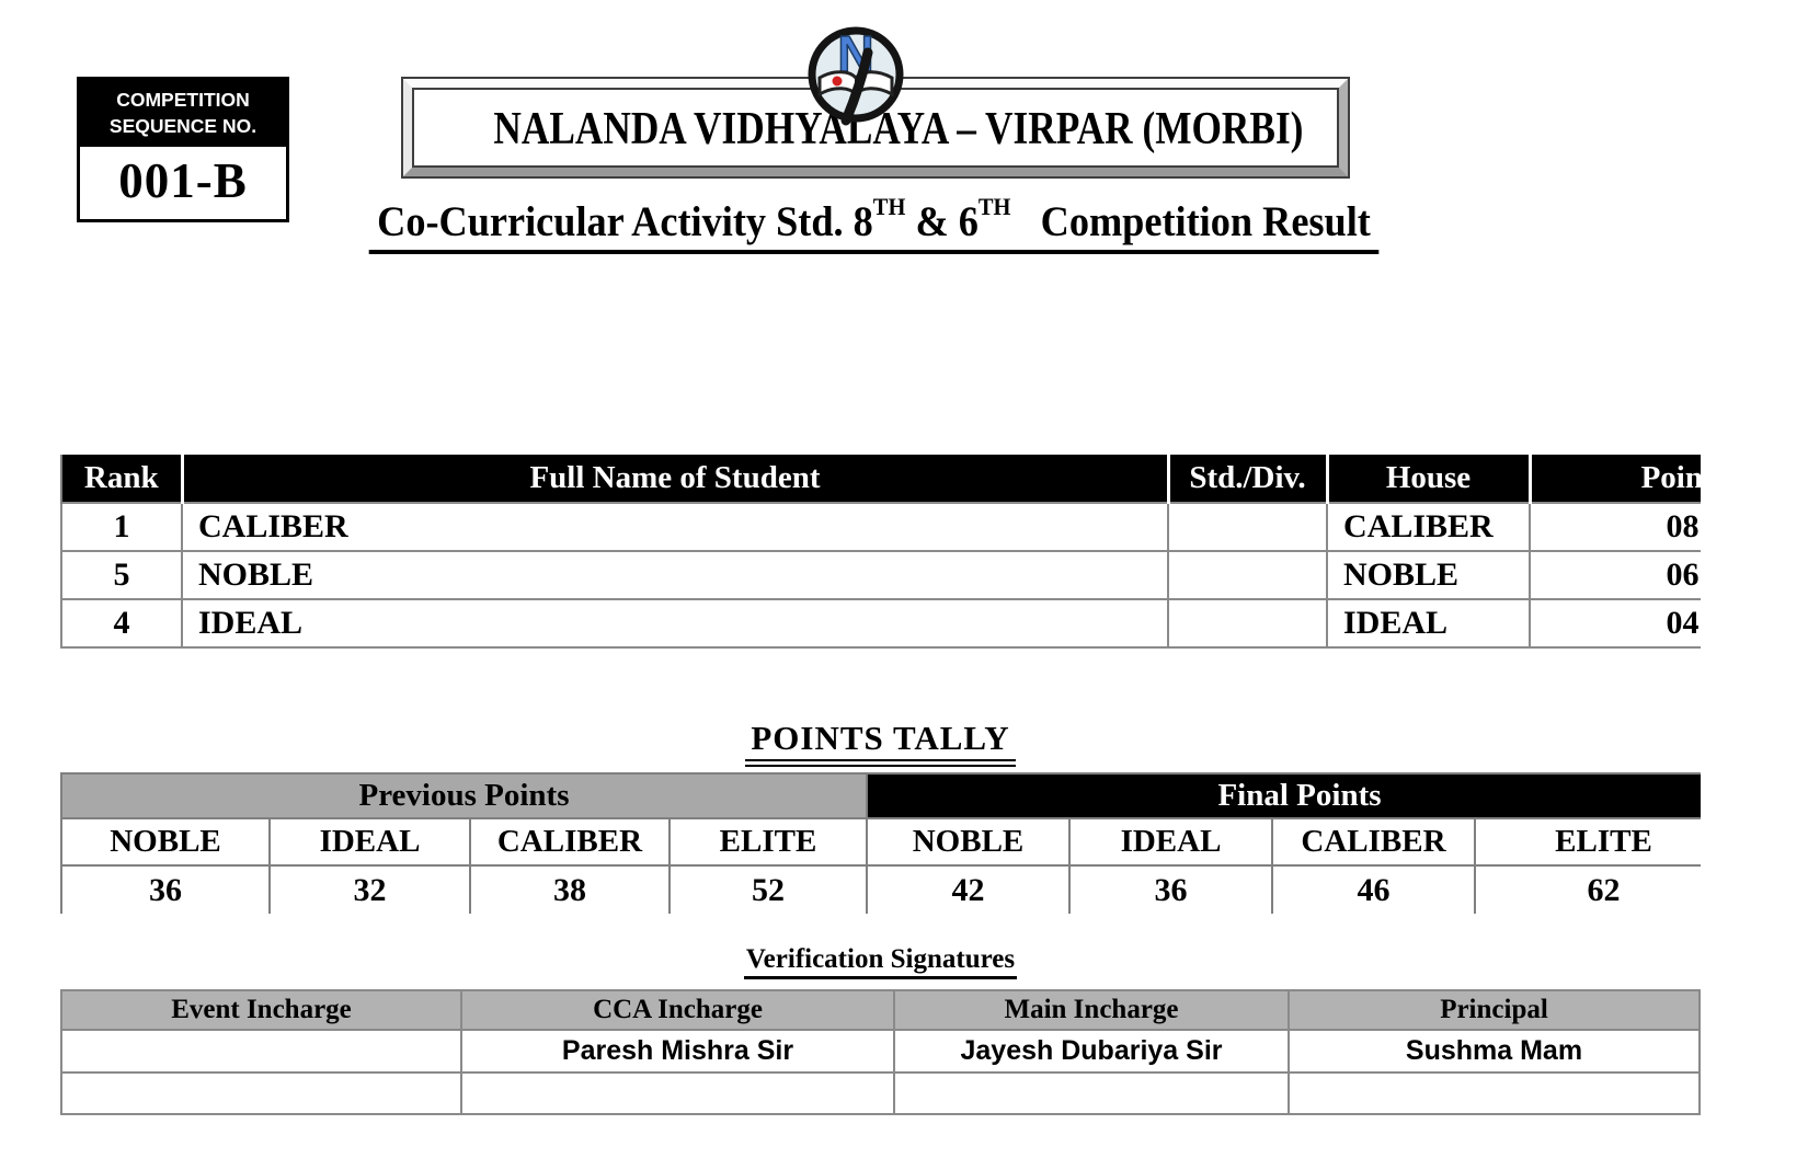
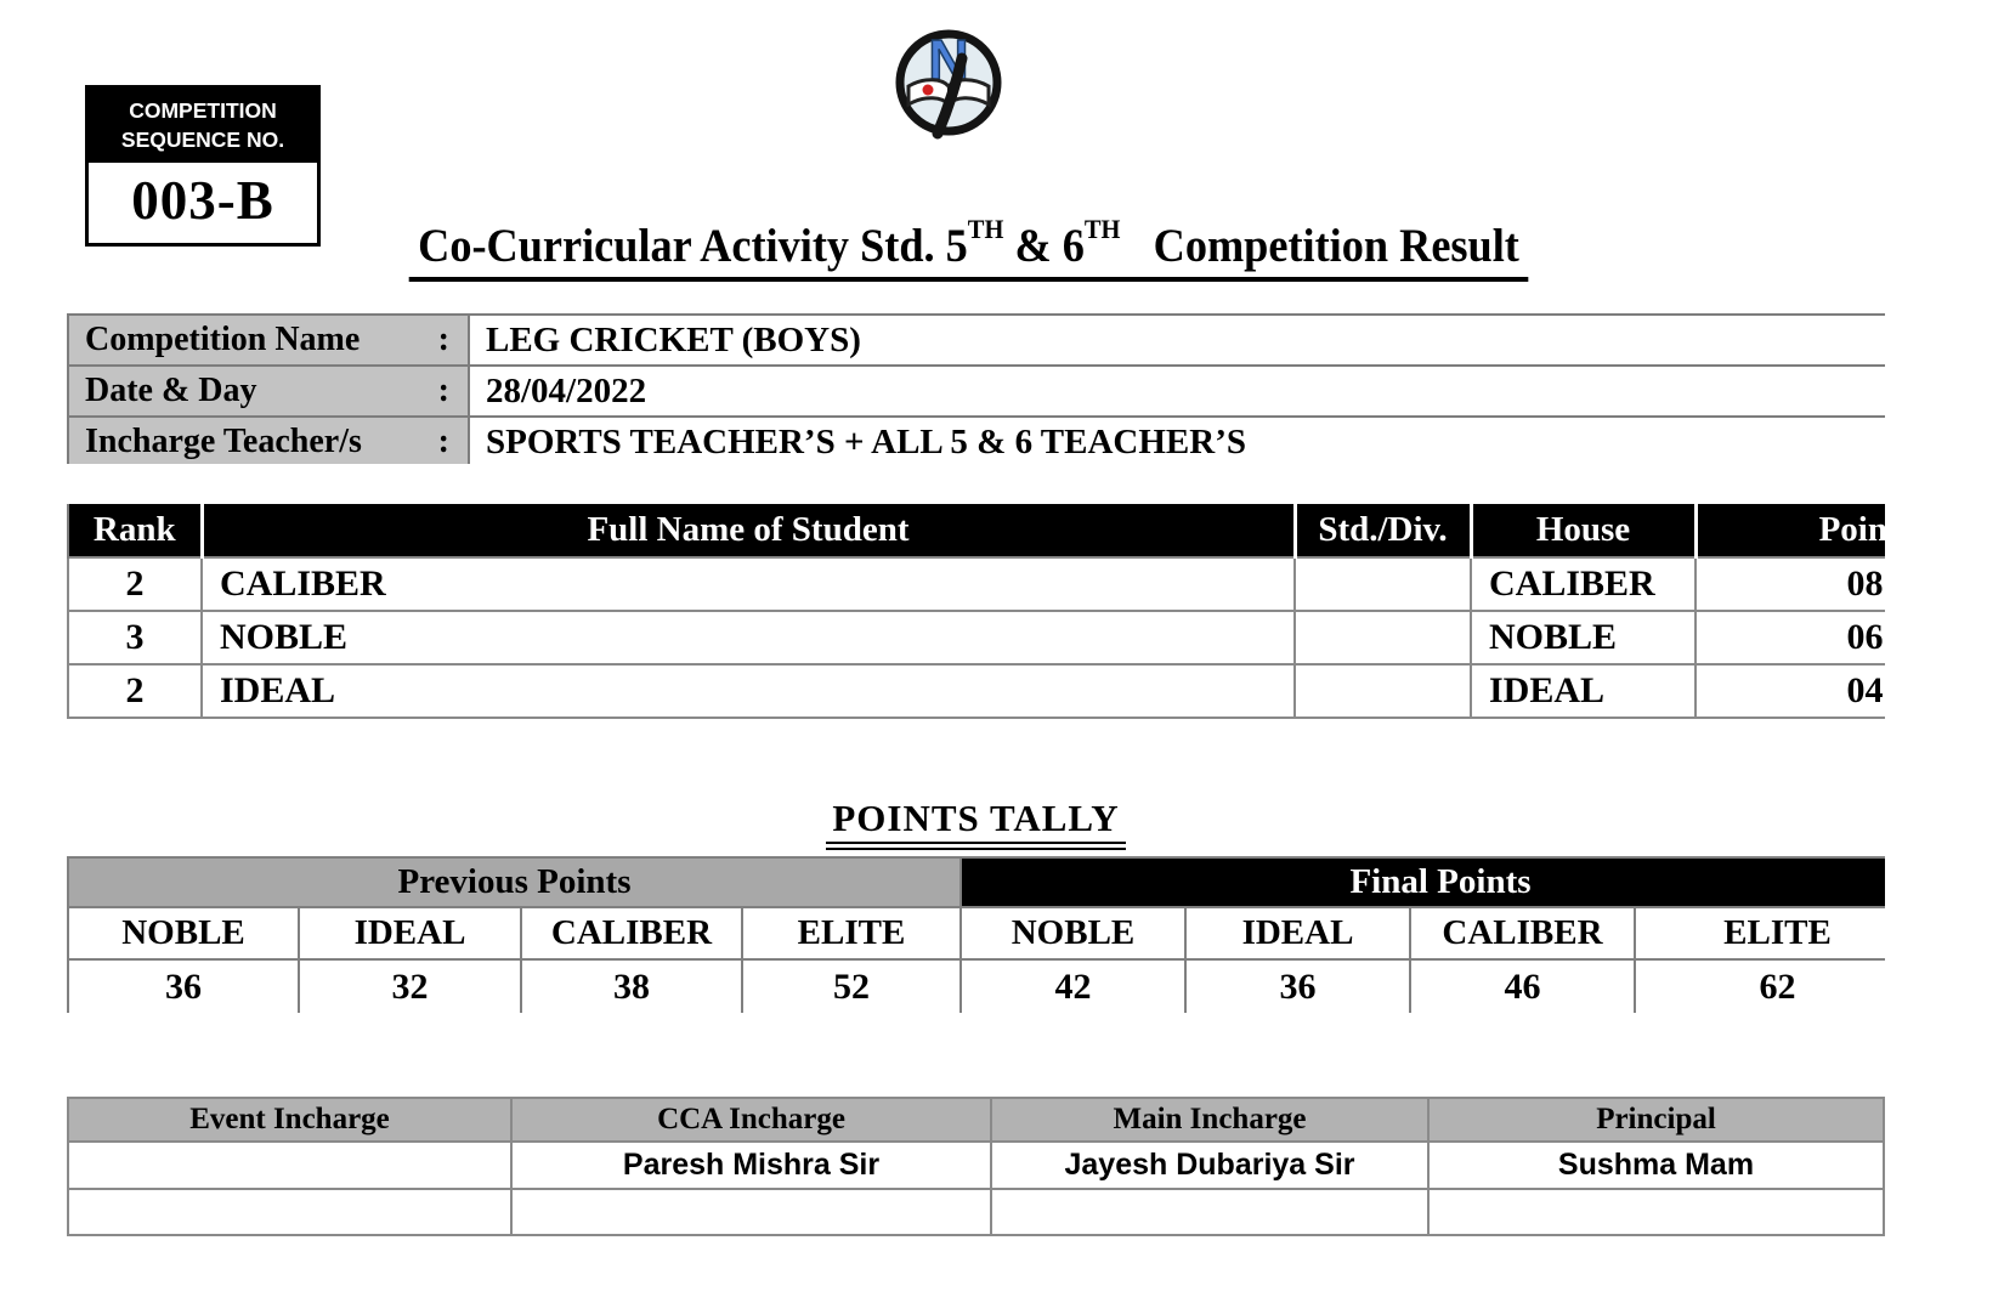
  COMPETITION SEQUENCE NO.
- 001-B
+ 003-B
  N
- NALANDA VIDHYALAYA – VIRPAR (MORBI)
- Co-Curricular Activity Std. 8TH & 6TH Competition Result
+ Co-Curricular Activity Std. 5TH & 6TH Competition Result
+ Competition Name :	LEG CRICKET (BOYS)
+ Date & Day :	28/04/2022
+ Incharge Teacher/s :	SPORTS TEACHER’S + ALL 5 & 6 TEACHER’S
  Rank	Full Name of Student	Std./Div.	House	Poin
- 1	CALIBER		CALIBER	08
+ 2	CALIBER		CALIBER	08
- 5	NOBLE		NOBLE	06
+ 3	NOBLE		NOBLE	06
- 4	IDEAL		IDEAL	04
+ 2	IDEAL		IDEAL	04
  POINTS TALLY
  Previous Points	Final Points
  NOBLE	IDEAL	CALIBER	ELITE	NOBLE	IDEAL	CALIBER	ELITE
  36	32	38	52	42	36	46	62
- Verification Signatures
  Event Incharge	CCA Incharge	Main Incharge	Principal
  	Paresh Mishra Sir	Jayesh Dubariya Sir	Sushma Mam
